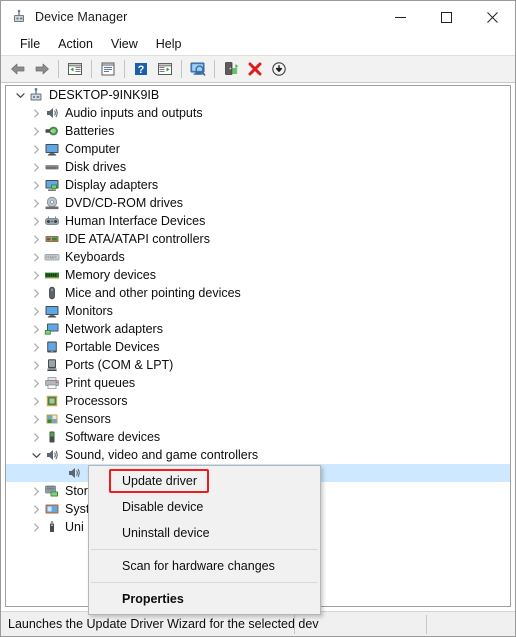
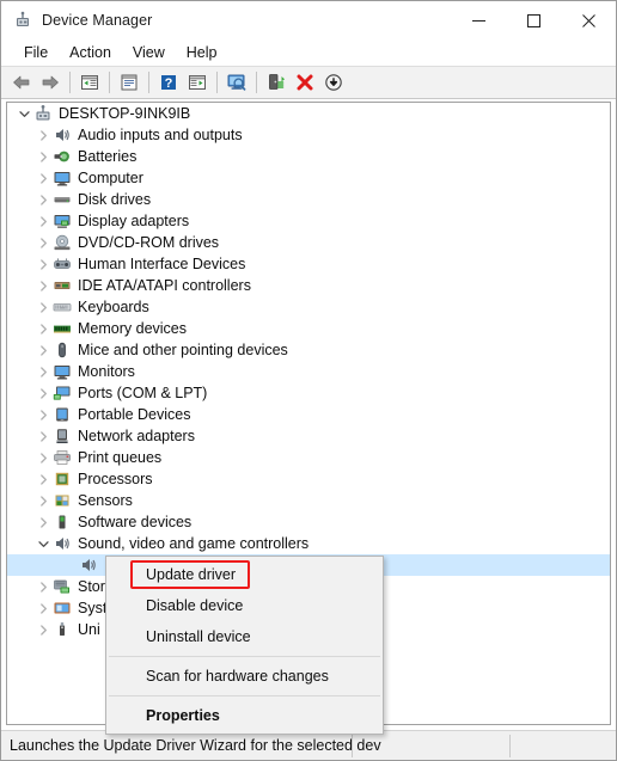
  Device Manager
  File
  Action
  View
  Help
  ?
  DESKTOP-9INK9IB
  Audio inputs and outputs
  Batteries
  Computer
  Disk drives
  Display adapters
  DVD/CD-ROM drives
  Human Interface Devices
  IDE ATA/ATAPI controllers
  Keyboards
  Memory devices
  Mice and other pointing devices
  Monitors
- Network adapters
+ Ports (COM & LPT)
  Portable Devices
- Ports (COM & LPT)
+ Network adapters
  Print queues
  Processors
  Sensors
  Software devices
  Sound, video and game controllers
  Stor
  Sys
  Uni
  Update driver
  Disable device
  Uninstall device
  Scan for hardware changes
  Properties
  Launches the Update Driver Wizard for the selected dev
